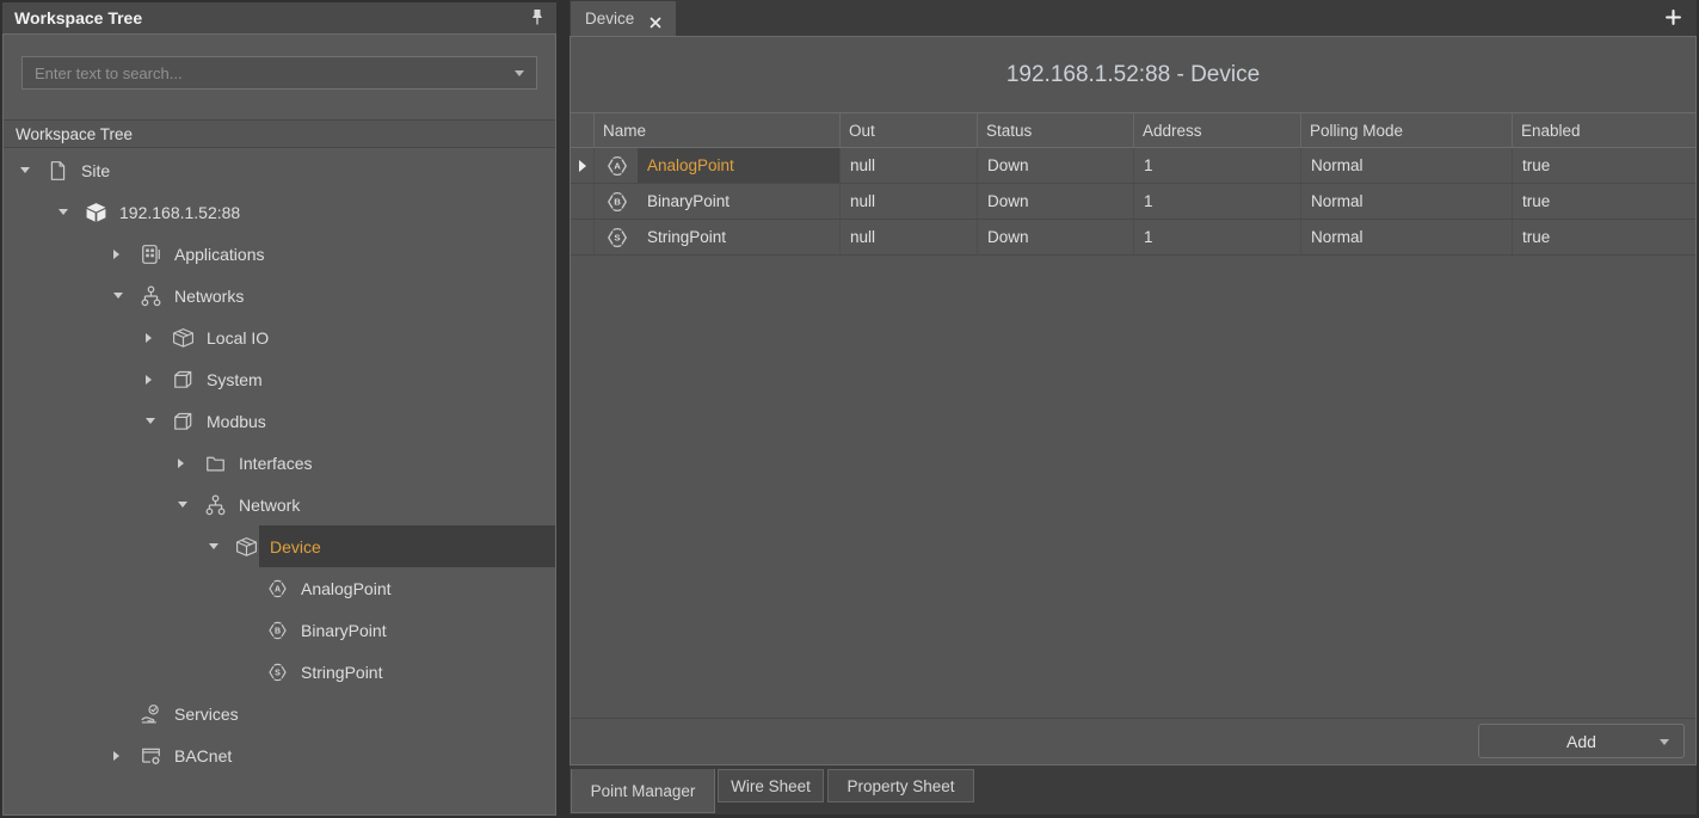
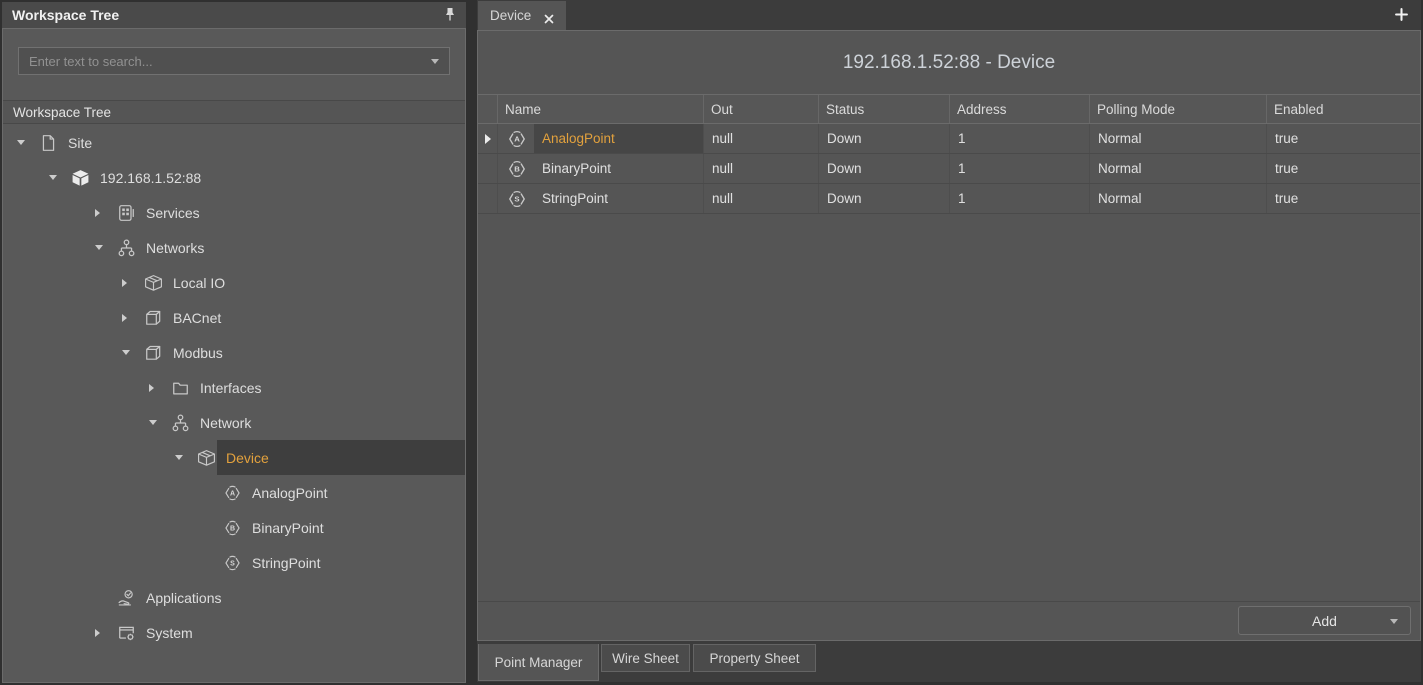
  Workspace Tree
  Enter text to search...
  Workspace Tree
  Site
  192.168.1.52:88
- Applications
+ Services
  Networks
  Local IO
- System
+ BACnet
  Modbus
  Interfaces
  Network
  Device
  AnalogPoint
  BinaryPoint
  StringPoint
- Services
+ Applications
- BACnet
+ System
  Device
  192.168.1.52:88 - Device
  Name
  Out
  Status
  Address
  Polling Mode
  Enabled
  A
  AnalogPoint
  null
  Down
  1
  Normal
  true
  B
  BinaryPoint
  null
  Down
  1
  Normal
  true
  S
  StringPoint
  null
  Down
  1
  Normal
  true
  Add
  Point Manager
  Wire Sheet
  Property Sheet
